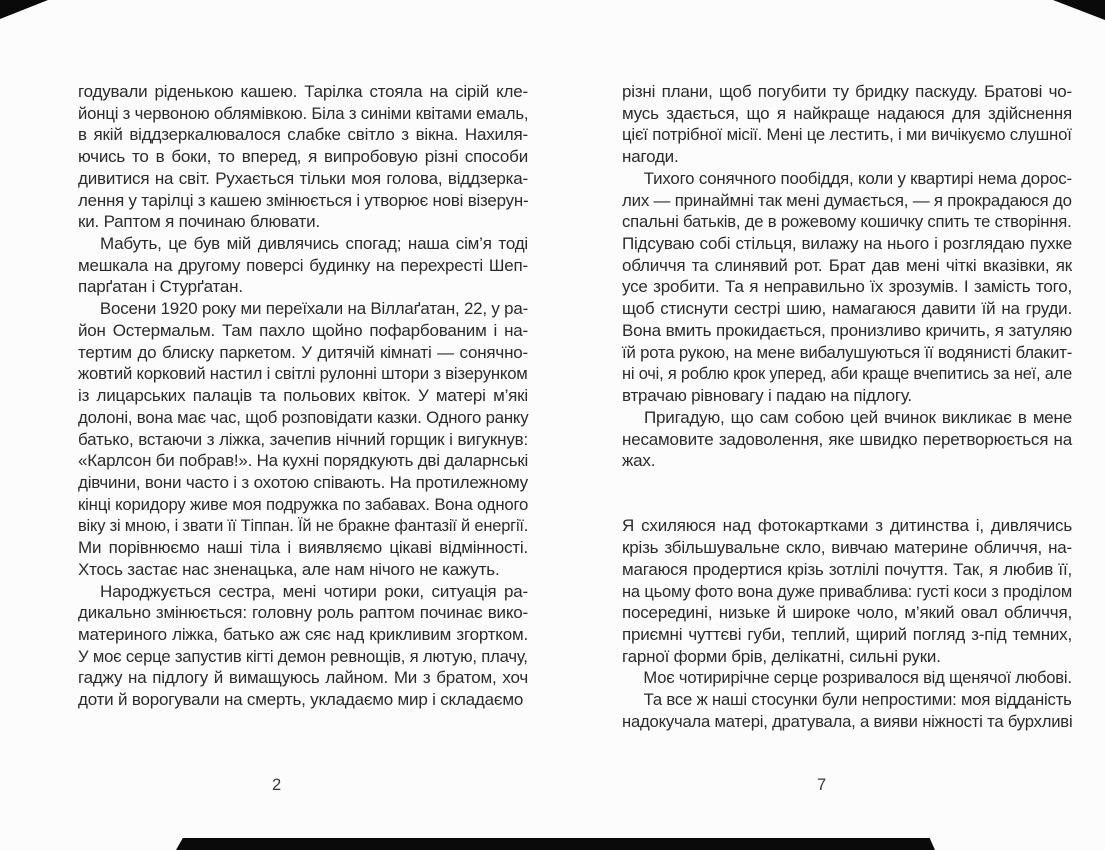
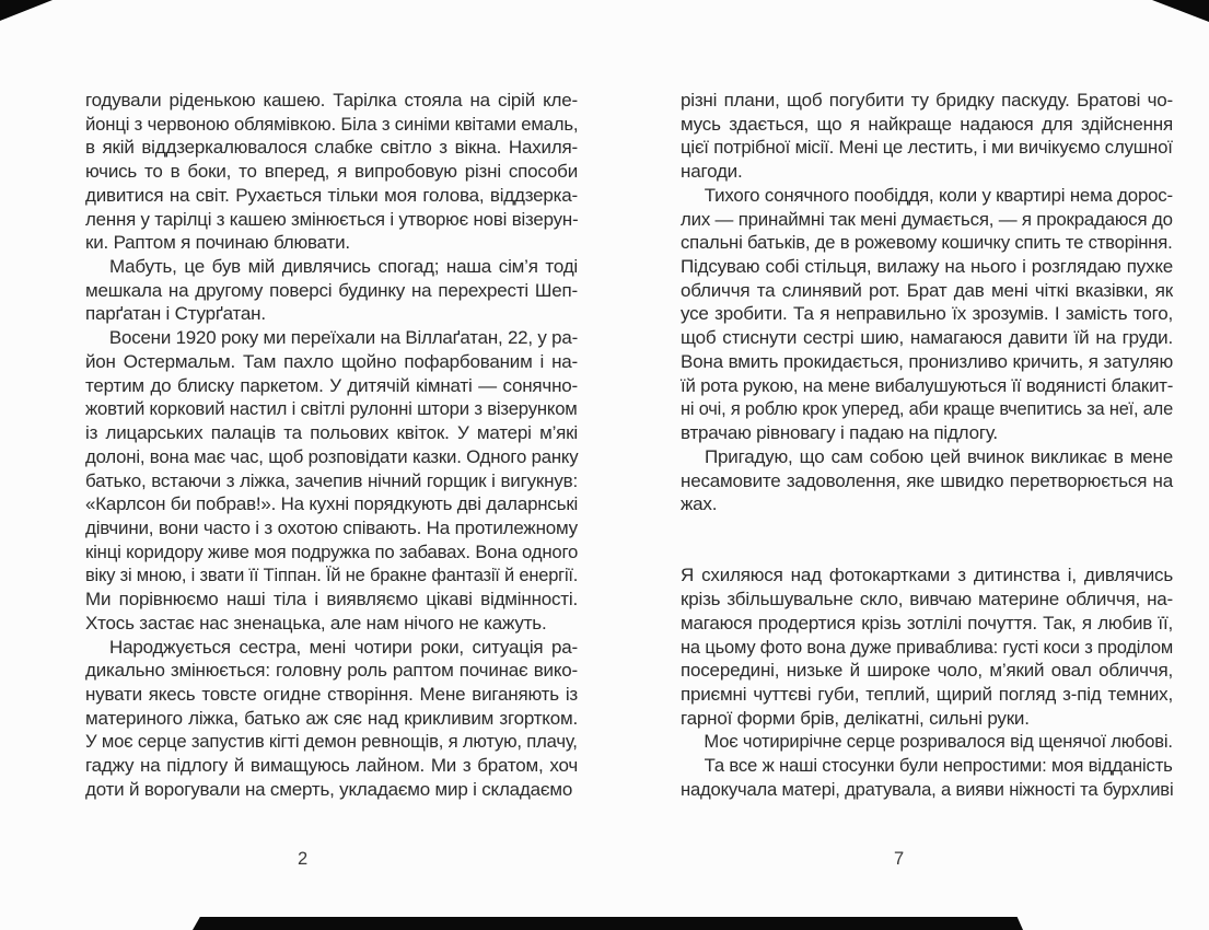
  годували ріденькою кашею. Тарілка стояла на сірій кле-
  йонці з червоною облямівкою. Біла з синіми квітами емаль,
  в якій віддзеркалювалося слабке світло з вікна. Нахиля-
  ючись то в боки, то вперед, я випробовую різні способи
  дивитися на світ. Рухається тільки моя голова, віддзерка-
  лення у тарілці з кашею змінюється і утворює нові візерун-
  ки. Раптом я починаю блювати.
  Мабуть, це був мій дивлячись спогад; наша сім’я тоді
  мешкала на другому поверсі будинку на перехресті Шеп-
  парґатан і Стурґатан.
  Восени 1920 року ми переїхали на Віллаґатан, 22, у ра-
  йон Остермальм. Там пахло щойно пофарбованим і на-
  тертим до блиску паркетом. У дитячій кімнаті — сонячно-
  жовтий корковий настил і світлі рулонні штори з візерунком
  із лицарських палаців та польових квіток. У матері м’які
  долоні, вона має час, щоб розповідати казки. Одного ранку
  батько, встаючи з ліжка, зачепив нічний горщик і вигукнув:
  «Карлсон би побрав!». На кухні порядкують дві даларнські
  дівчини, вони часто і з охотою співають. На протилежному
  кінці коридору живе моя подружка по забавах. Вона одного
  віку зі мною, і звати її Тіппан. Їй не бракне фантазії й енергії.
  Ми порівнюємо наші тіла і виявляємо цікаві відмінності.
  Хтось застає нас зненацька, але нам нічого не кажуть.
  Народжується сестра, мені чотири роки, ситуація ра-
  дикально змінюється: головну роль раптом починає вико-
+ нувати якесь товсте огидне створіння. Мене виганяють із
  материного ліжка, батько аж сяє над крикливим згортком.
  У моє серце запустив кігті демон ревнощів, я лютую, плачу,
  гаджу на підлогу й вимащуюсь лайном. Ми з братом, хоч
  доти й ворогували на смерть, укладаємо мир і складаємо
  різні плани, щоб погубити ту бридку паскуду. Братові чо-
  мусь здається, що я найкраще надаюся для здійснення
  цієї потрібної місії. Мені це лестить, і ми вичікуємо слушної
  нагоди.
  Тихого сонячного пообіддя, коли у квартирі нема дорос-
  лих — принаймні так мені думається, — я прокрадаюся до
  спальні батьків, де в рожевому кошичку спить те створіння.
  Підсуваю собі стільця, вилажу на нього і розглядаю пухке
  обличчя та слинявий рот. Брат дав мені чіткі вказівки, як
  усе зробити. Та я неправильно їх зрозумів. І замість того,
  щоб стиснути сестрі шию, намагаюся давити їй на груди.
  Вона вмить прокидається, пронизливо кричить, я затуляю
  їй рота рукою, на мене вибалушуються її водянисті блакит-
  ні очі, я роблю крок уперед, аби краще вчепитись за неї, але
  втрачаю рівновагу і падаю на підлогу.
  Пригадую, що сам собою цей вчинок викликає в мене
  несамовите задоволення, яке швидко перетворюється на
  жах.
  Я схиляюся над фотокартками з дитинства і, дивлячись
  крізь збільшувальне скло, вивчаю материне обличчя, на-
  магаюся продертися крізь зотлілі почуття. Так, я любив її,
  на цьому фото вона дуже приваблива: густі коси з проділом
  посередині, низьке й широке чоло, м’який овал обличчя,
  приємні чуттєві губи, теплий, щирий погляд з-під темних,
  гарної форми брів, делікатні, сильні руки.
  Моє чотирирічне серце розривалося від щенячої любові.
  Та все ж наші стосунки були непростими: моя відданість
  надокучала матері, дратувала, а вияви ніжності та бурхливі
  2
  7
